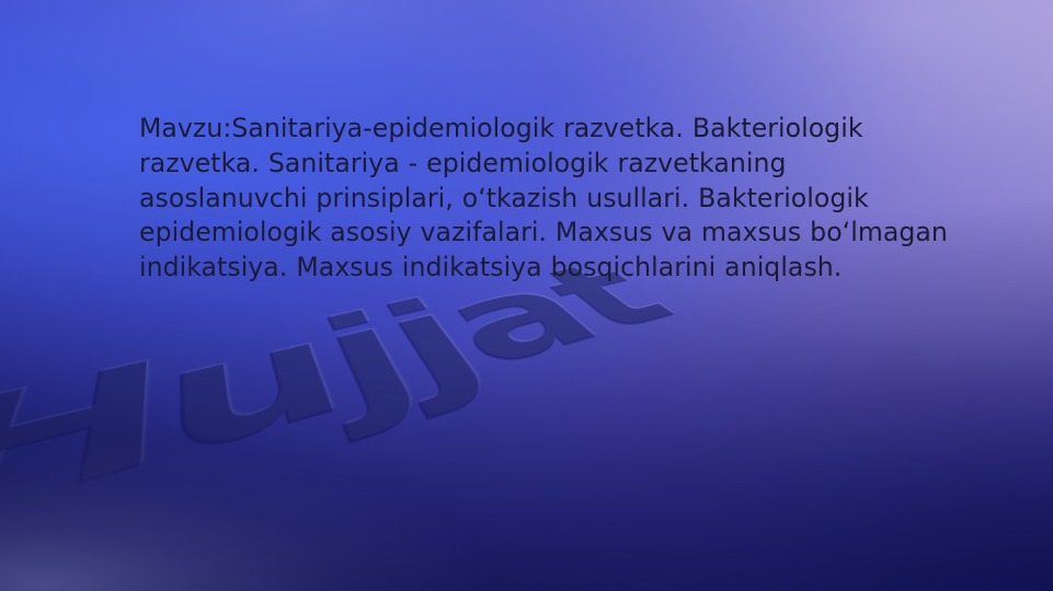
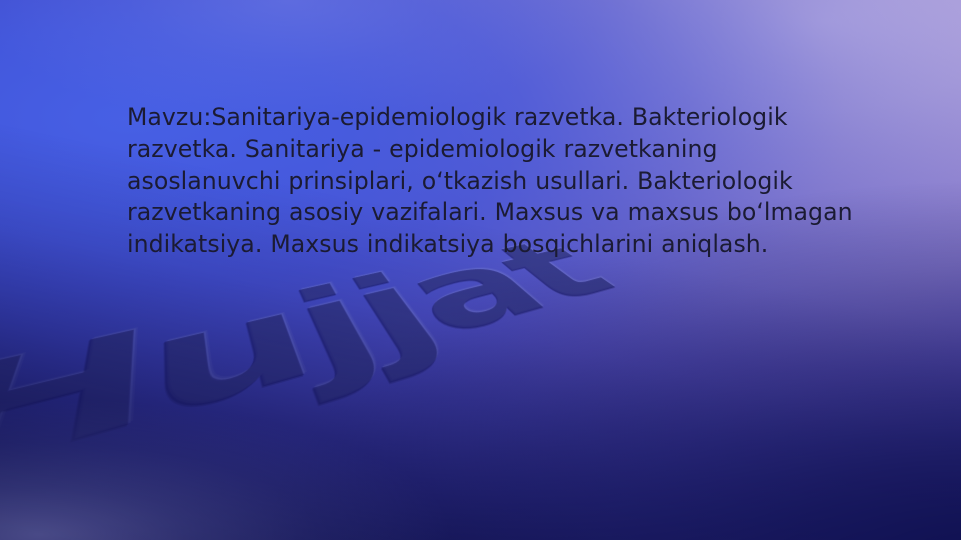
- Mavzu:Sanitariya-epidemiologik razvetka. Bakteriologik razvetka. Sanitariya - epidemiologik razvetkaning asoslanuvchi prinsiplari, o‘tkazish usullari. Bakteriologik epidemiologik asosiy vazifalari. Maxsus va maxsus bo‘lmagan indikatsiya. Maxsus indikatsiya bosqichlarini aniqlash.
+ Mavzu:Sanitariya-epidemiologik razvetka. Bakteriologik razvetka. Sanitariya - epidemiologik razvetkaning asoslanuvchi prinsiplari, o‘tkazish usullari. Bakteriologik razvetkaning asosiy vazifalari. Maxsus va maxsus bo‘lmagan indikatsiya. Maxsus indikatsiya bosqichlarini aniqlash.
